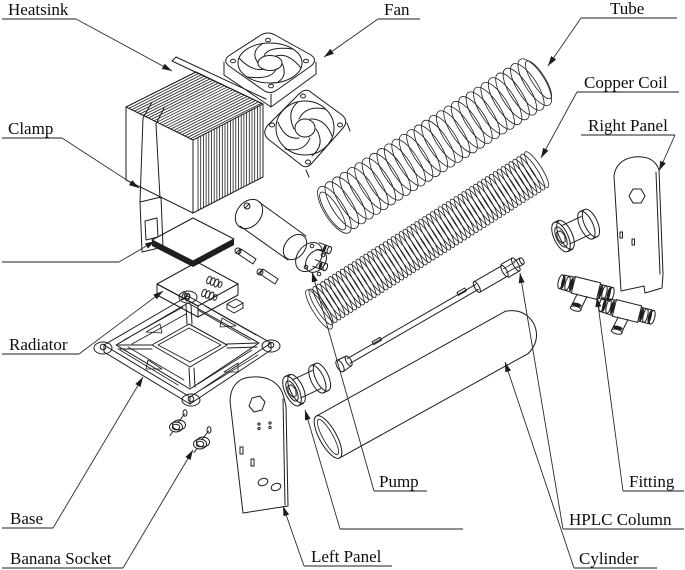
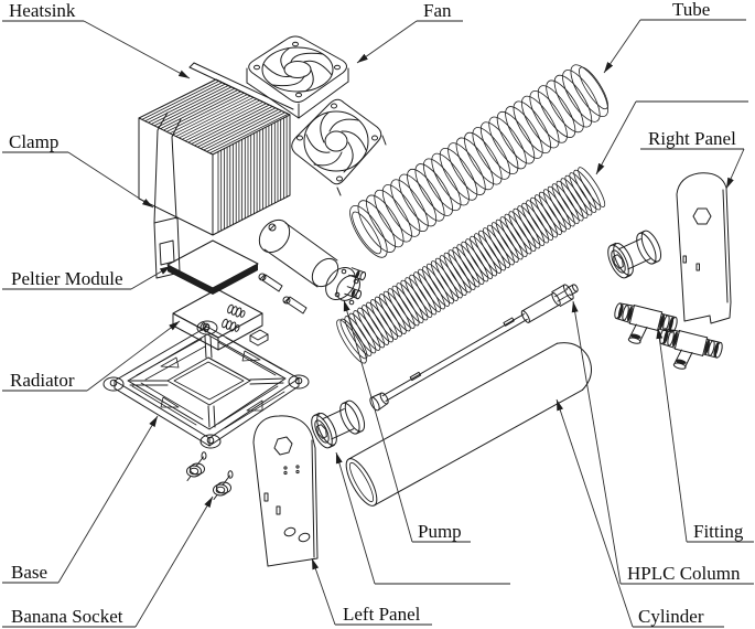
  Heatsink
  Fan
  Tube
- Copper Coil
  Right Panel
  Clamp
+ Peltier Module
  Radiator
  Base
  Banana Socket
  Left Panel
  Pump
  Fitting
  HPLC Column
  Cylinder
